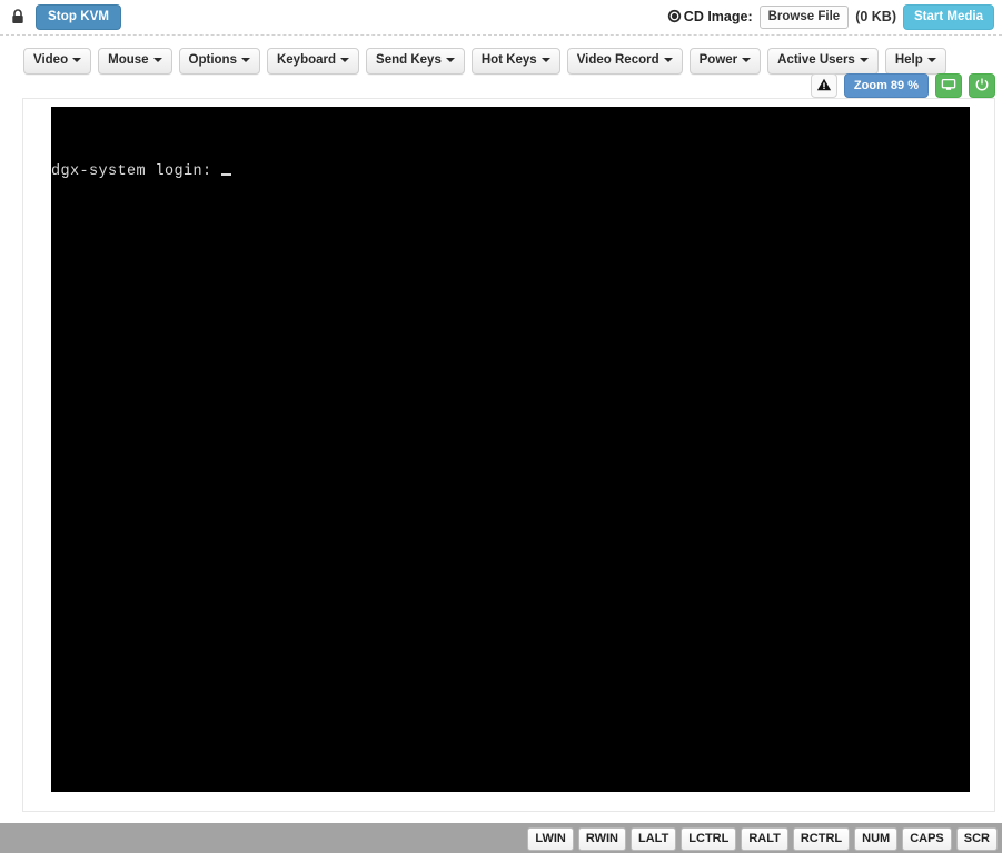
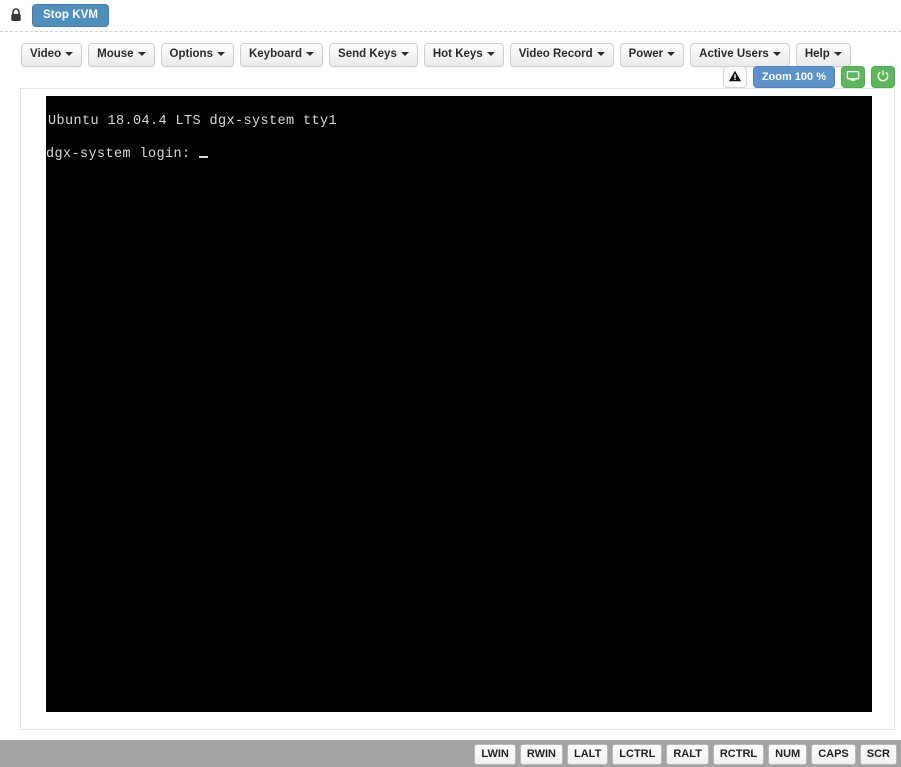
  Stop KVM
- CD Image:
- Browse File
- (0 KB)
- Start Media
  Video
  Mouse
  Options
  Keyboard
  Send Keys
  Hot Keys
  Video Record
  Power
  Active Users
  Help
- Zoom 89 %
+ Zoom 100 %
+ Ubuntu 18.04.4 LTS dgx-system tty1
  dgx-system login:
  LWIN
  RWIN
  LALT
  LCTRL
  RALT
  RCTRL
  NUM
  CAPS
  SCR
